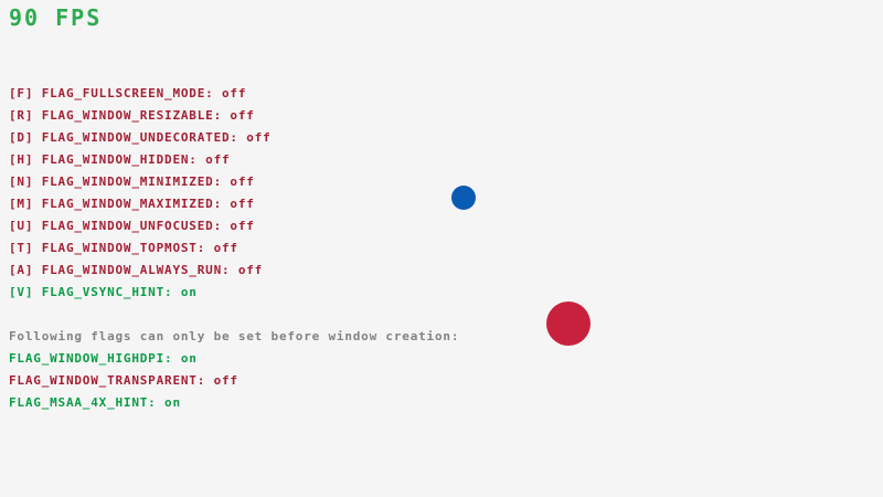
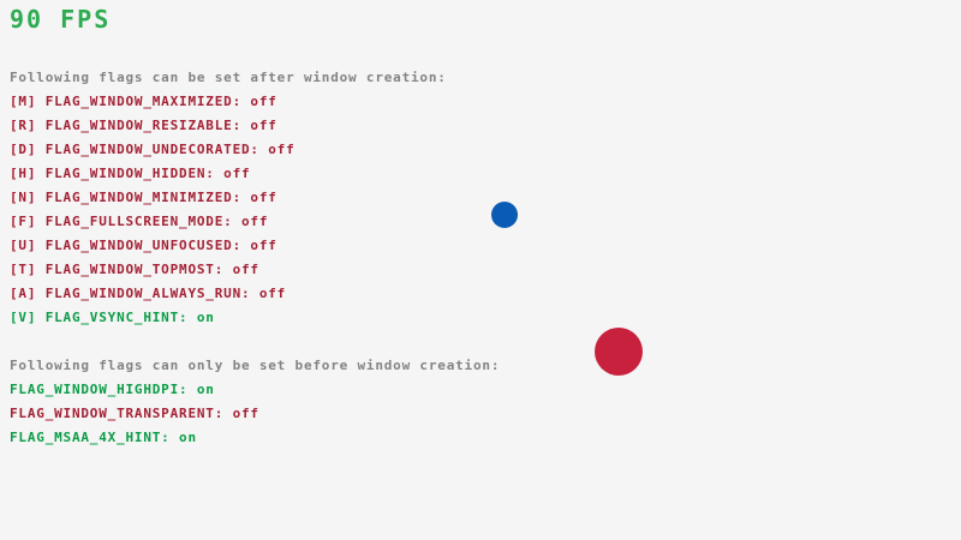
  90 FPS
+ Following flags can be set after window creation:
- [F] FLAG_FULLSCREEN_MODE: off
+ [M] FLAG_WINDOW_MAXIMIZED: off
  [R] FLAG_WINDOW_RESIZABLE: off
  [D] FLAG_WINDOW_UNDECORATED: off
  [H] FLAG_WINDOW_HIDDEN: off
  [N] FLAG_WINDOW_MINIMIZED: off
- [M] FLAG_WINDOW_MAXIMIZED: off
+ [F] FLAG_FULLSCREEN_MODE: off
  [U] FLAG_WINDOW_UNFOCUSED: off
  [T] FLAG_WINDOW_TOPMOST: off
  [A] FLAG_WINDOW_ALWAYS_RUN: off
  [V] FLAG_VSYNC_HINT: on
  Following flags can only be set before window creation:
  FLAG_WINDOW_HIGHDPI: on
  FLAG_WINDOW_TRANSPARENT: off
  FLAG_MSAA_4X_HINT: on
